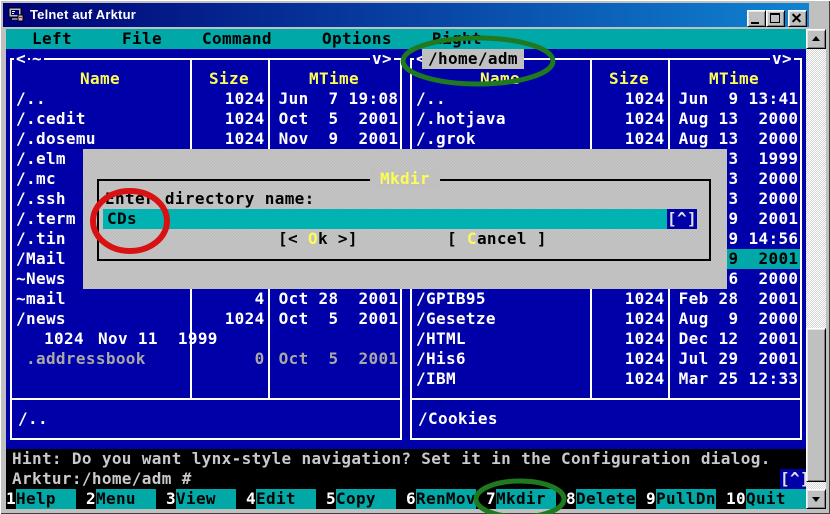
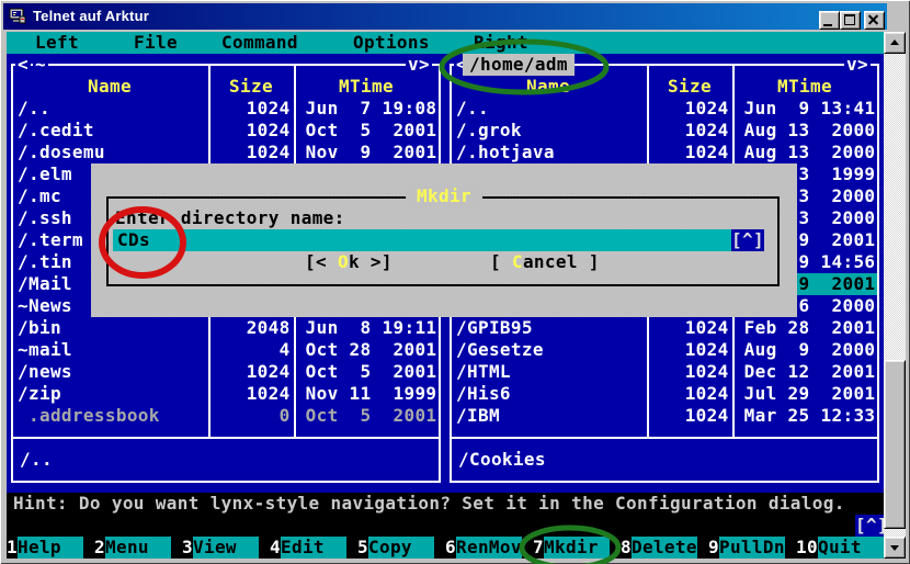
  Telnet auf Arktur
  Left
  File
  Command
  Options
  <
  ~
  v>
  Name
  Size
  MTime
  /..
  1024
  Jun 7 19:08
  /.cedit
  1024
  Oct 5 2001
  /.dosemu
  1024
  Nov 9 2001
  /.elm
  /.mc
  /.ssh
  /.term
  /.tin
  /Mail
  ~News
+ /bin
+ 2048
+ Jun 8 19:11
  ~mail
  4
  Oct 28 2001
  /news
  1024
  Oct 5 2001
+ /zip
  1024
  Nov 11 1999
  .addressbook
  0
  Oct 5 2001
  /..
  <
  /home/adm
  v>
  Name
  Size
  MTime
  /..
  1024
  Jun 9 13:41
- /.hotjava
+ /.grok
  1024
  Aug 13 2000
- /.grok
+ /.hotjava
  1024
  Aug 13 2000
  3 1999
  3 2000
  3 2000
  9 2001
  9 14:56
  9 2001
  6 2000
  /GPIB95
  1024
  Feb 28 2001
  /Gesetze
  1024
  Aug 9 2000
  /HTML
  1024
  Dec 12 2001
  /His6
  1024
  Jul 29 2001
  /IBM
  1024
  Mar 25 12:33
  /Cookies
  Mkdir
  nte directory name:
  CDs
  [^]
  [< Ok >]
  [ Cancel ]
  Hint: Do you want lynx-style navigation? Set it in the Configuration dialog.
- Arktur:/home/adm #
  [^]
  1
  Help
  2
  Menu
  3
  View
  4
  Edit
  5
  Copy
  6
  RenMov
  7
  Mkdir
  8
  Delete
  9
  PullDn
  10
  Quit
